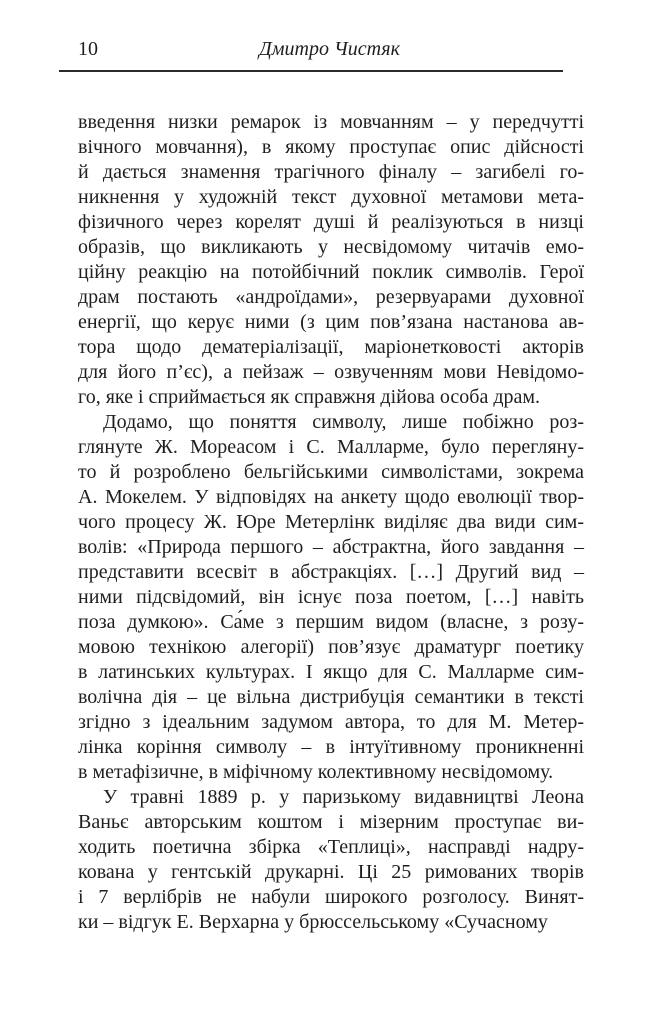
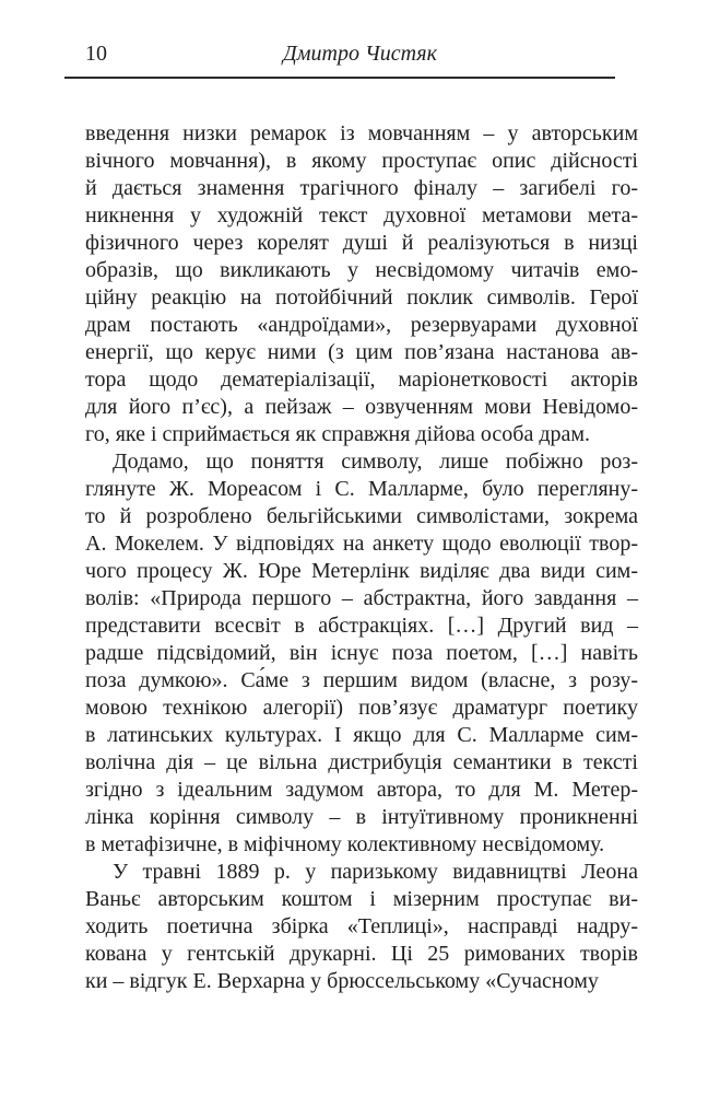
  10
  Дмитро Чистяк
- введення низки ремарок із мовчанням – у передчутті
+ введення низки ремарок із мовчанням – у авторським
  вічного мовчання), в якому проступає опис дійсності
  й дається знамення трагічного фіналу – загибелі го-
  никнення у художній текст духовної метамови мета-
  фізичного через корелят душі й реалізуються в низці
  образів, що викликають у несвідомому читачів емо-
  ційну реакцію на потойбічний поклик символів. Герої
  драм постають «андроїдами», резервуарами духовної
  енергії, що керує ними (з цим пов’язана настанова ав-
  тора щодо дематеріалізації, маріонетковості акторів
  для його п’єс), а пейзаж – озвученням мови Невідомо-
  го, яке і сприймається як справжня дійова особа драм.
  Додамо, що поняття символу, лише побіжно роз-
  глянуте Ж. Мореасом і С. Малларме, було перегляну-
  то й розроблено бельгійськими символістами, зокрема
  А. Мокелем. У відповідях на анкету щодо еволюції твор-
  чого процесу Ж. Юре Метерлінк виділяє два види сим-
  волів: «Природа першого – абстрактна, його завдання –
  представити всесвіт в абстракціях. […] Другий вид –
- ними підсвідомий, він існує поза поетом, […] навіть
+ радше підсвідомий, він існує поза поетом, […] навіть
  поза думкою». Са́ме з першим видом (власне, з розу-
  мовою технікою алегорії) пов’язує драматург поетику
  в латинських культурах. І якщо для С. Малларме сим-
  волічна дія – це вільна дистрибуція семантики в тексті
  згідно з ідеальним задумом автора, то для М. Метер-
  лінка коріння символу – в інтуїтивному проникненні
  в метафізичне, в міфічному колективному несвідомому.
  У травні 1889 р. у паризькому видавництві Леона
  Ваньє авторським коштом і мізерним проступає ви-
  ходить поетична збірка «Теплиці», насправді надру-
  кована у гентській друкарні. Ці 25 римованих творів
- і 7 верлібрів не набули широкого розголосу. Винят-
  ки – відгук Е. Верхарна у брюссельському «Сучасному
